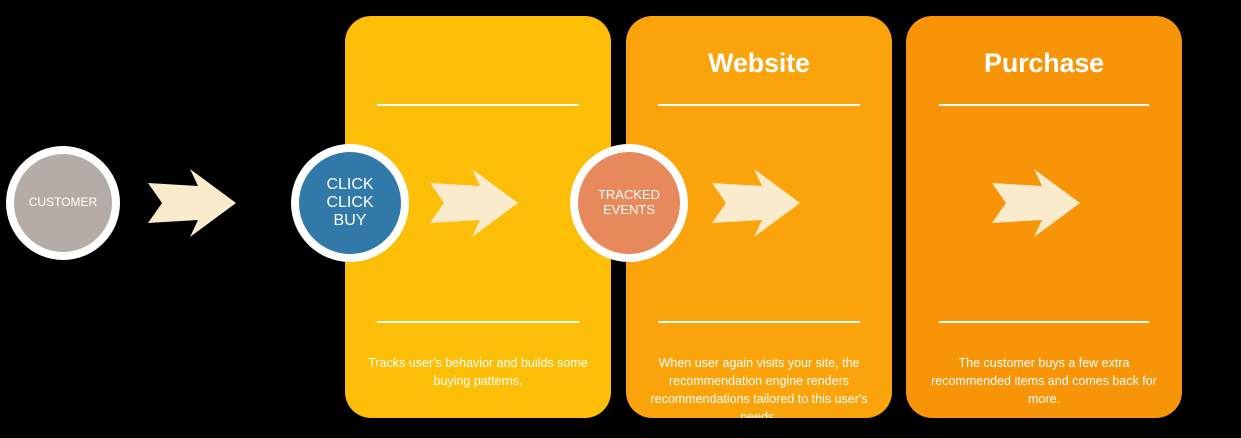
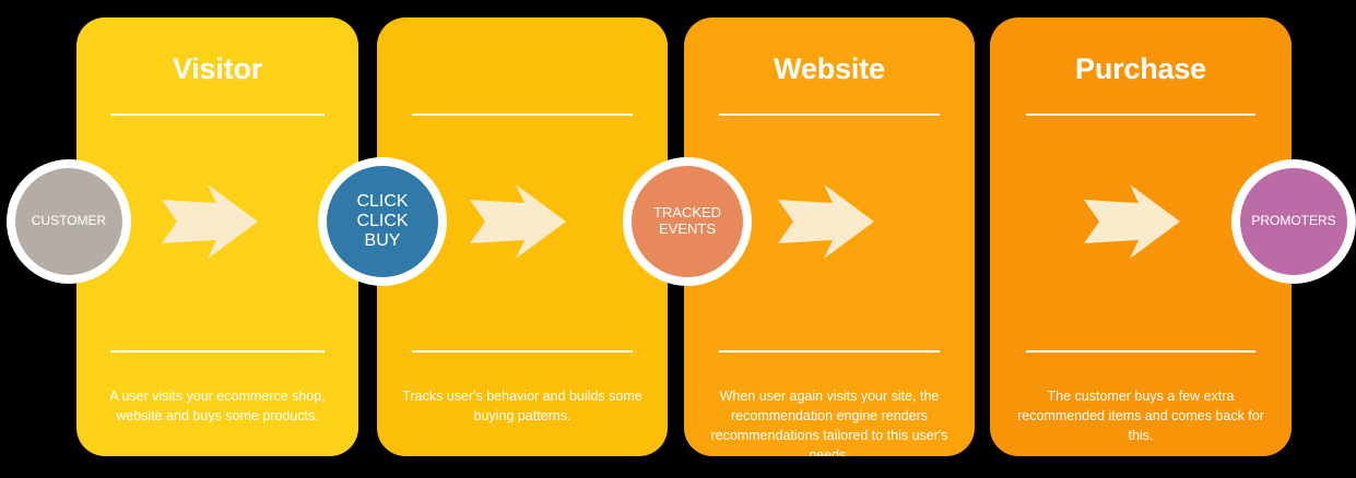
+ Visitor
+ A user visits your ecommerce shop, website and buys some products.
  Tracks user's behavior and builds some buying patterns.
  Website
  When user again visits your site, the recommendation engine renders recommendations tailored to this user's needs.
  Purchase
- The customer buys a few extra recommended items and comes back for more.
+ The customer buys a few extra recommended items and comes back for this.
  CUSTOMER
  CLICK
  CLICK
  BUY
  TRACKED
  EVENTS
+ PROMOTERS
